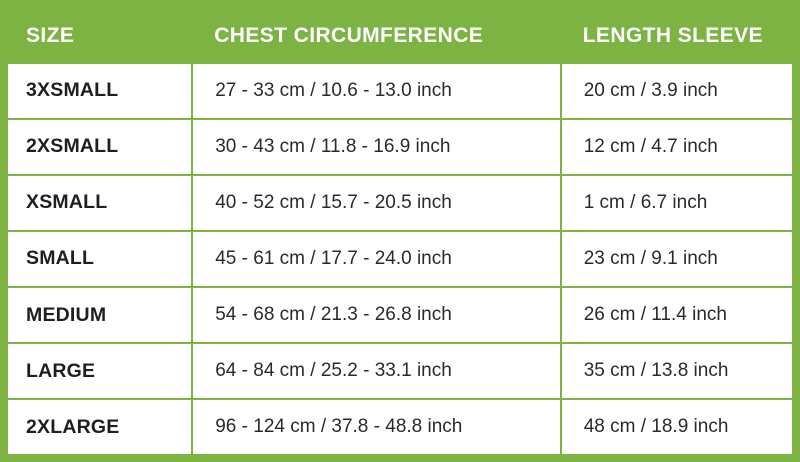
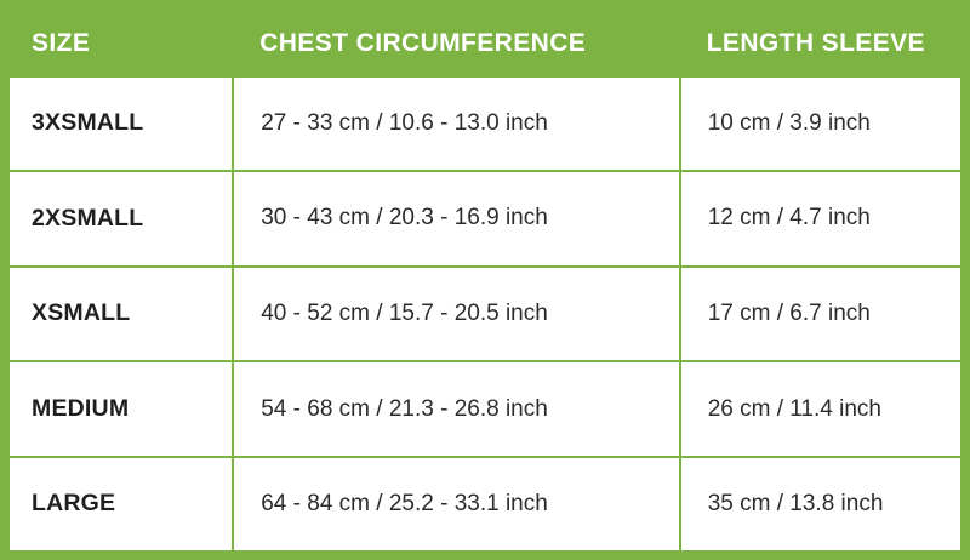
  SIZE	CHEST CIRCUMFERENCE	LENGTH SLEEVE
- 3XSMALL	27 - 33 cm / 10.6 - 13.0 inch	20 cm / 3.9 inch
+ 3XSMALL	27 - 33 cm / 10.6 - 13.0 inch	10 cm / 3.9 inch
- 2XSMALL	30 - 43 cm / 11.8 - 16.9 inch	12 cm / 4.7 inch
+ 2XSMALL	30 - 43 cm / 20.3 - 16.9 inch	12 cm / 4.7 inch
- XSMALL	40 - 52 cm / 15.7 - 20.5 inch	1 cm / 6.7 inch
+ XSMALL	40 - 52 cm / 15.7 - 20.5 inch	17 cm / 6.7 inch
- SMALL	45 - 61 cm / 17.7 - 24.0 inch	23 cm / 9.1 inch
  MEDIUM	54 - 68 cm / 21.3 - 26.8 inch	26 cm / 11.4 inch
  LARGE	64 - 84 cm / 25.2 - 33.1 inch	35 cm / 13.8 inch
- 2XLARGE	96 - 124 cm / 37.8 - 48.8 inch	48 cm / 18.9 inch
